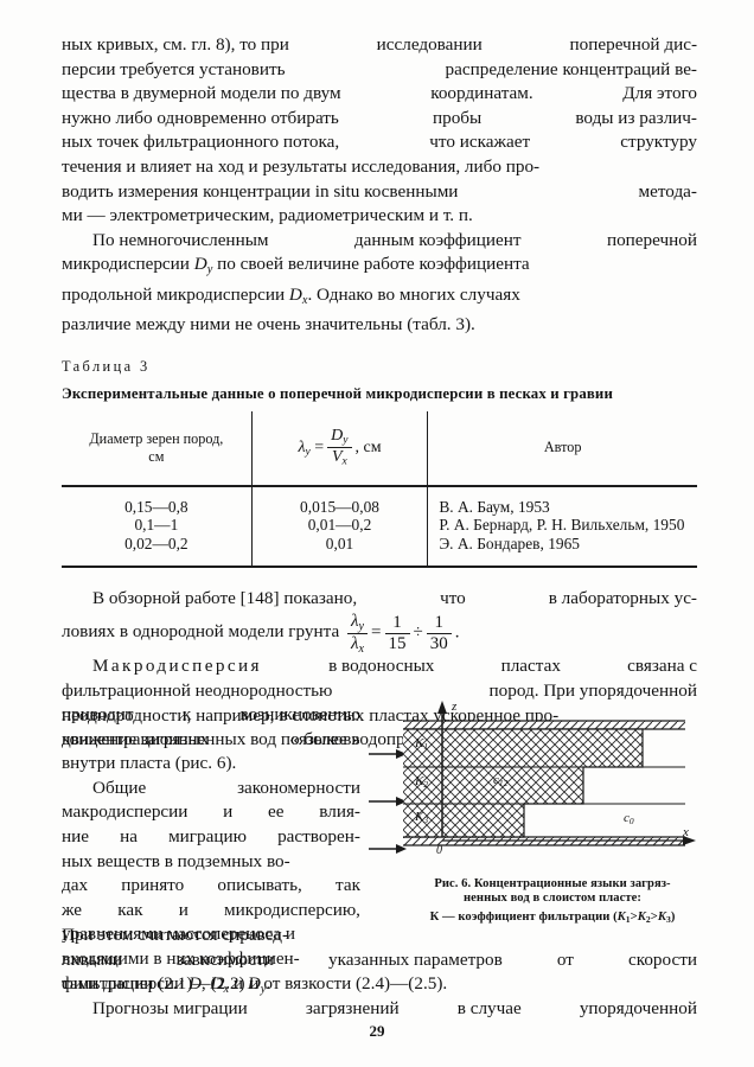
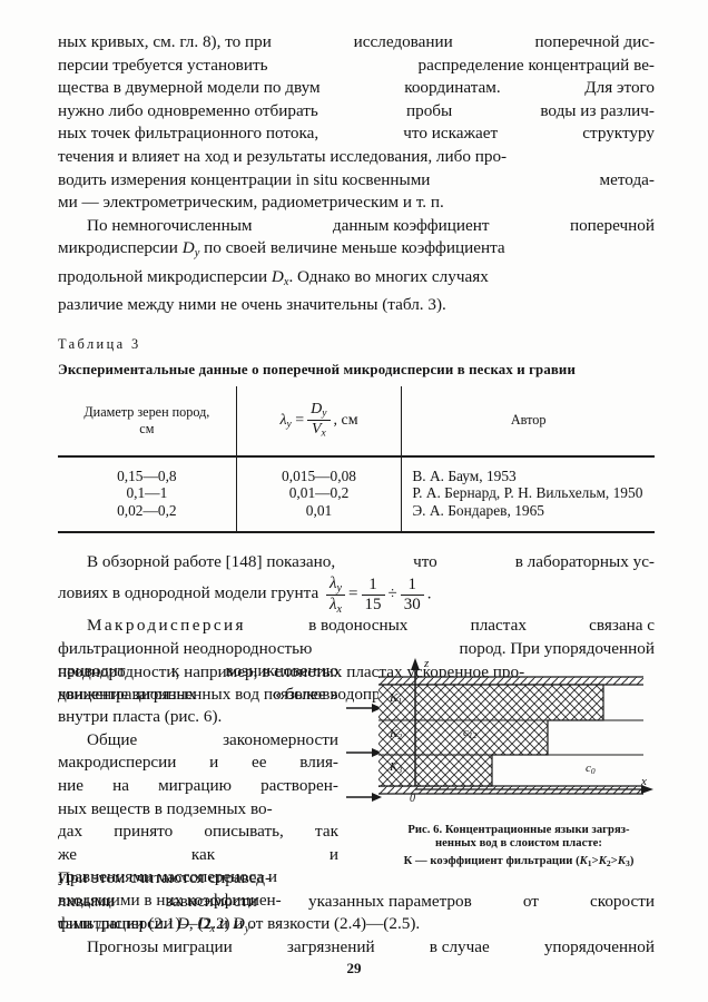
  ных кривых, см. гл. 8), то при
  исследовании
  поперечной дис-
  персии требуется установить
  распределение концентраций ве-
  щества в двумерной модели по двум
  координатам.
  Для этого
  нужно либо одновременно отбирать
  пробы
  воды из различ-
  ных точек фильтрационного потока,
  что искажает
  структуру
  течения и влияет на ход и результаты исследования, либо про-
  водить измерения концентрации in situ косвенными
  метода-
  ми — электрометрическим, радиометрическим и т. п.
  По немногочисленным
  данным коэффициент
  поперечной
- микродисперсии Dy по своей величине работе коэффициента
+ микродисперсии Dy по своей величине меньше коэффициента
  продольной микродисперсии Dx. Однако во многих случаях
  различие между ними не очень значительны (табл. 3).
  Таблица 3
  Экспериментальные данные о поперечной микродисперсии в песках и гравии
  Диаметр зерен пород, см	λy =DyVx, см	Автор
  0,15—0,8 0,1—1 0,02—0,2	0,015—0,08 0,01—0,2 0,01	В. А. Баум, 1953 Р. А. Бернард, Р. Н. Вильхельм, 1950 Э. А. Бондарев, 1965
  В обзорной работе [148] показано,
  что
  в лабораторных ус-
  ловиях в однородной модели грунта
  λy
  λx
  =
  1
  15
  ÷
  1
  30
  .
  Макродисперсия
  в водоносных
  пластах
  связана с
  фильтрационной неоднородностью
  пород. При упорядоченной
  неоднородности, например, в слоистых пластах ускоренное про-
  движение загрязненных вод по более водопр
  приводит
  к
  возникновению
  концентрационных
  «языков»
  внутри пласта (рис. 6).
  Общие
  закономерности
  макродисперсии
  и
  ее
  влия-
  ние
  на
  миграцию
  растворен-
  ных веществ в подземных во-
  дах
  принято
  описывать,
  так
  же
  как
  и
- микродисперсию,
  уравнениями массопереноса и
  входящими в них коэффициен-
  тами дисперсии D, Dx и Dy.
  z
  x
  0
  K1
  K2
  K3
  c12
  c0
  Рис. 6. Концентрационные языки загряз-
  ненных вод в слоистом пласте:
  К — коэффициент фильтрации (K1>K2>K3)
  При этом считаются справед-
  ливыми
  зависимости
  указанных параметров
  от
  скорости
  фильтрации (2.1)—(2.2) и от вязкости (2.4)—(2.5).
  Прогнозы миграции
  загрязнений
  в случае
  упорядоченной
  29
